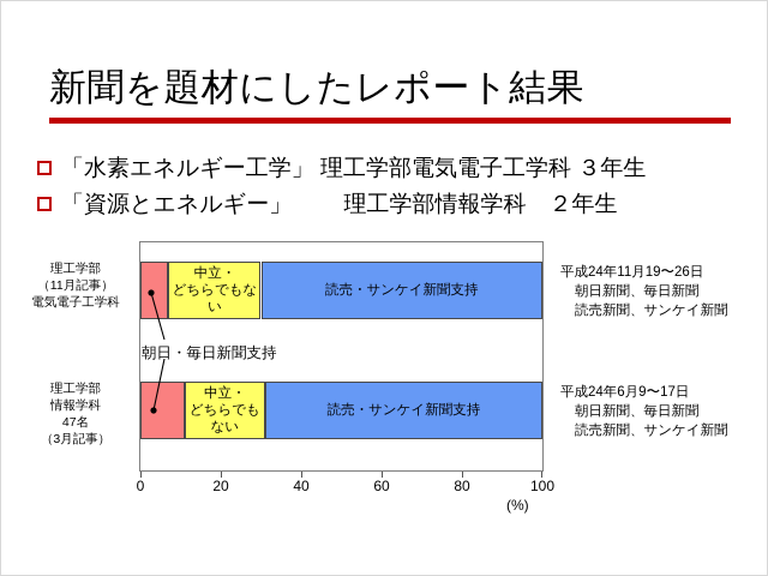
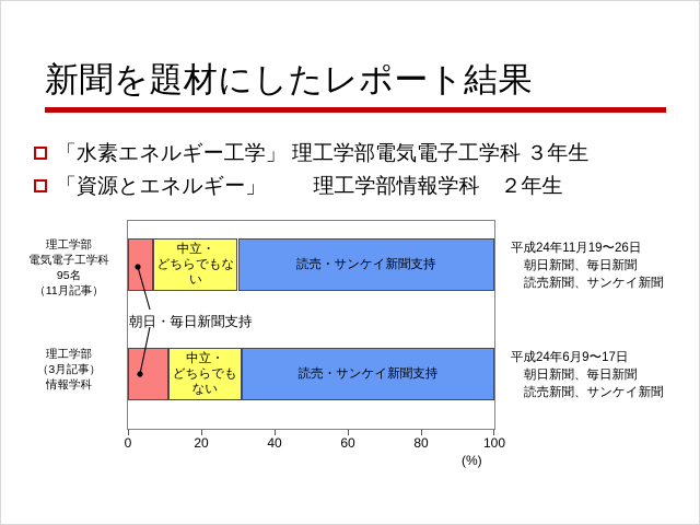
  新聞を題材にしたレポート結果
  「水素エネルギー工学」 理工学部電気電子工学科 ３年生
  「資源とエネルギー」 理工学部情報学科 ２年生
  理工学部
- （11月記事）
+ 電気電子工学科
+ 95名
- 電気電子工学科
+ （11月記事）
  理工学部
- 情報学科
+ （3月記事）
- 47名
- （3月記事）
+ 情報学科
  中立・
  どちらでもない
  読売・サンケイ新聞支持
  中立・
  どちらでもない
  読売・サンケイ新聞支持
  0
  20
  40
  60
  80
  100
  (%)
  朝日・毎日新聞支持
  平成24年11月19〜26日
  朝日新聞、毎日新聞
  読売新聞、サンケイ新聞
  平成24年6月9〜17日
  朝日新聞、毎日新聞
  読売新聞、サンケイ新聞
